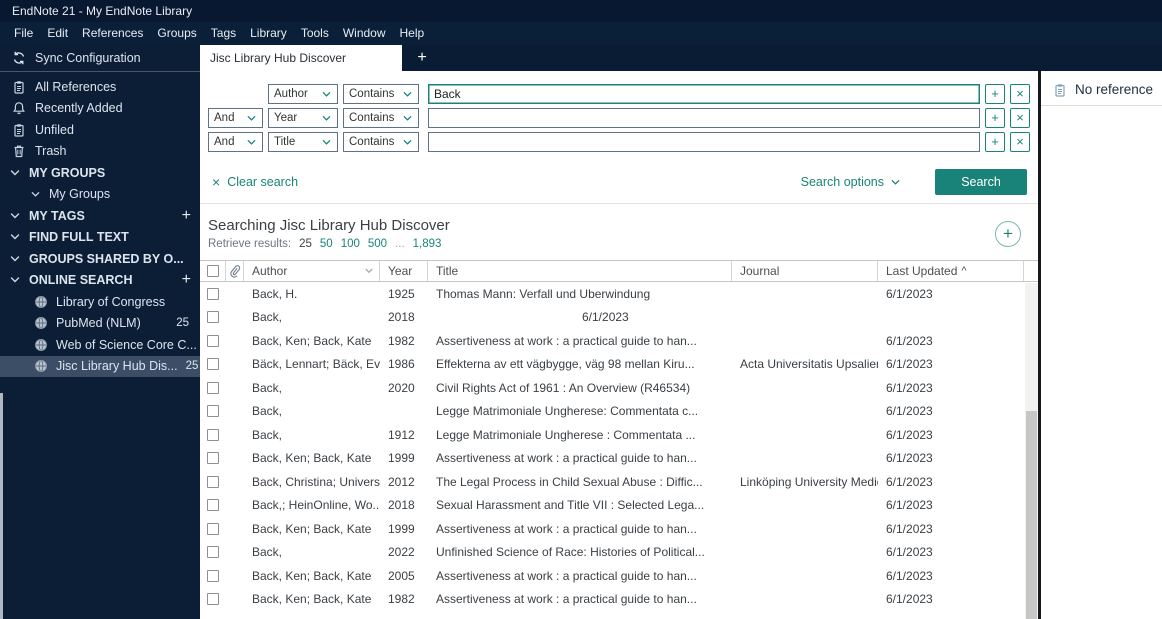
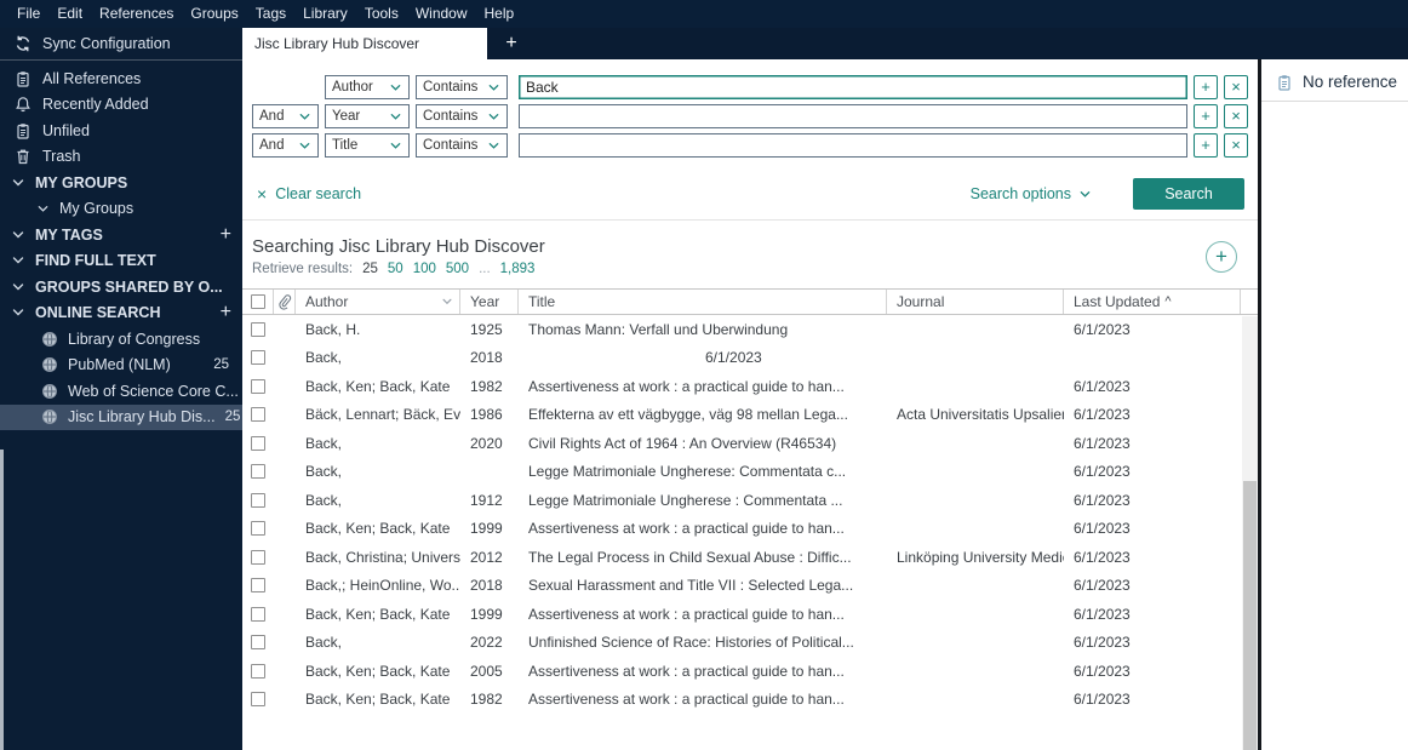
- EndNote 21 - My EndNote Library
  File
  Edit
  References
  Groups
  Tags
  Library
  Tools
  Window
  Help
  Sync Configuration
  All References
  Recently Added
  Unfiled
  Trash
  MY GROUPS
  My Groups
  MY TAGS
  +
  FIND FULL TEXT
  GROUPS SHARED BY O...
  ONLINE SEARCH
  +
  Library of Congress
  PubMed (NLM)
  25
  Web of Science Core C...
  Jisc Library Hub Dis...
  25
  Jisc Library Hub Discover
  +
  Author
  Contains
  Back
  +
  ×
  And
  Year
  Contains
  +
  ×
  And
  Title
  Contains
  +
  ×
  ×
  Clear search
  Search options
  Search
  Searching Jisc Library Hub Discover
  Retrieve results:
  25
  50
  100
  500
  ...
  1,893
  +
  Author
  Year
  Title
  Journal
  Last Updated
  ^
  Back, H.
  1925
  Thomas Mann: Verfall und Uberwindung
  6/1/2023
  Back,
  2018
  6/1/2023
  Back, Ken; Back, Kate
  1982
  Assertiveness at work : a practical guide to han...
  6/1/2023
  Bäck, Lennart; Bäck, Ev
  1986
- Effekterna av ett vägbygge, väg 98 mellan Kiru...
+ Effekterna av ett vägbygge, väg 98 mellan Lega...
  6/1/2023
  Back,
  2020
- Civil Rights Act of 1961 : An Overview (R46534)
+ Civil Rights Act of 1964 : An Overview (R46534)
  6/1/2023
  Back,
  Legge Matrimoniale Ungherese: Commentata c...
  6/1/2023
  Back,
  1912
  Legge Matrimoniale Ungherese : Commentata ...
  6/1/2023
  Back, Ken; Back, Kate
  1999
  Assertiveness at work : a practical guide to han...
  6/1/2023
  Back, Christina; Univers
  2012
  The Legal Process in Child Sexual Abuse : Diffic...
  6/1/2023
  Back,; HeinOnline, Wo..
  2018
  Sexual Harassment and Title VII : Selected Lega...
  6/1/2023
  Back, Ken; Back, Kate
  1999
  Assertiveness at work : a practical guide to han...
  6/1/2023
  Back,
  2022
  Unfinished Science of Race: Histories of Political...
  6/1/2023
  Back, Ken; Back, Kate
  2005
  Assertiveness at work : a practical guide to han...
  6/1/2023
  Back, Ken; Back, Kate
  1982
  Assertiveness at work : a practical guide to han...
  6/1/2023
  No reference
